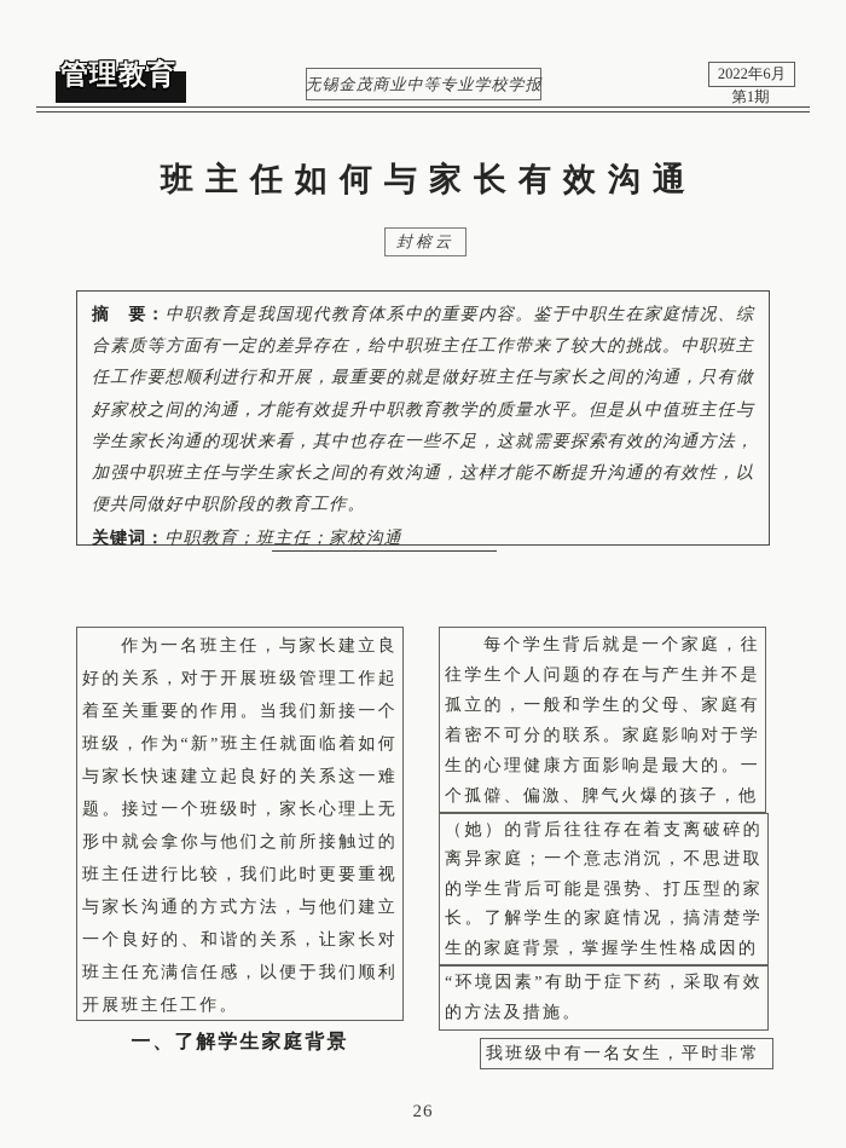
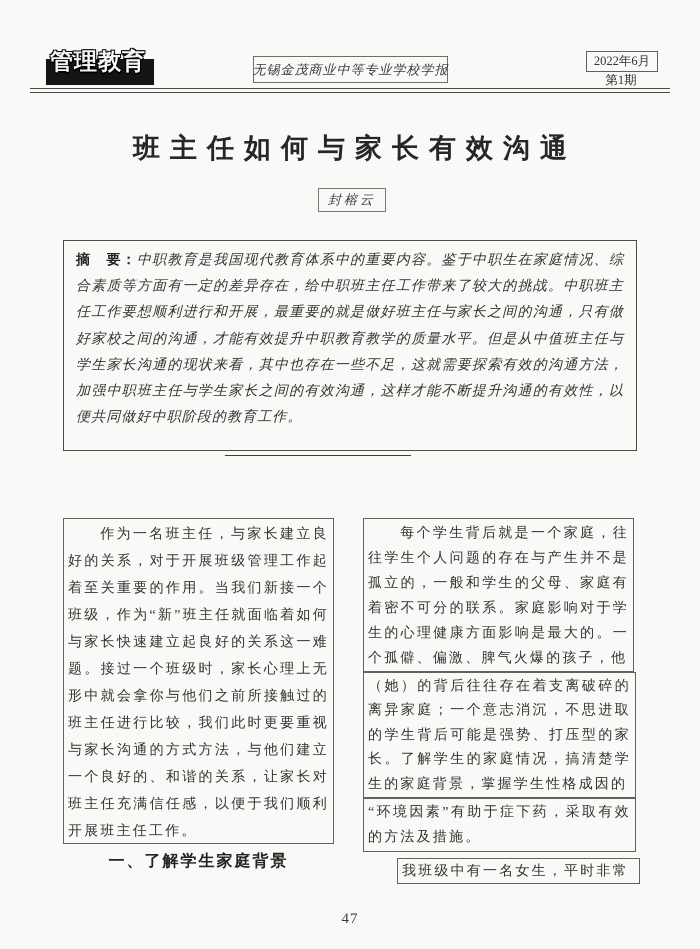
  管理教育
  无锡金茂商业中等专业学校学报
  2022年6月
  第1期
  班主任如何与家长有效沟通
  封榕云
  摘 要：中职教育是我国现代教育体系中的重要内容。鉴于中职生在家庭情况、综合素质等方面有一定的差异存在，给中职班主任工作带来了较大的挑战。中职班主任工作要想顺利进行和开展，最重要的就是做好班主任与家长之间的沟通，只有做好家校之间的沟通，才能有效提升中职教育教学的质量水平。但是从中值班主任与学生家长沟通的现状来看，其中也存在一些不足，这就需要探索有效的沟通方法，加强中职班主任与学生家长之间的有效沟通，这样才能不断提升沟通的有效性，以便共同做好中职阶段的教育工作。
- 关键词：中职教育；班主任；家校沟通
  作为一名班主任，与家长建立良好的关系，对于开展班级管理工作起着至关重要的作用。当我们新接一个班级，作为“新”班主任就面临着如何与家长快速建立起良好的关系这一难题。接过一个班级时，家长心理上无形中就会拿你与他们之前所接触过的班主任进行比较，我们此时更要重视与家长沟通的方式方法，与他们建立一个良好的、和谐的关系，让家长对班主任充满信任感，以便于我们顺利开展班主任工作。
  一、了解学生家庭背景
  每个学生背后就是一个家庭，往往学生个人问题的存在与产生并不是孤立的，一般和学生的父母、家庭有着密不可分的联系。家庭影响对于学生的心理健康方面影响是最大的。一个孤僻、偏激、脾气火爆的孩子，他
  （她）的背后往往存在着支离破碎的离异家庭；一个意志消沉，不思进取的学生背后可能是强势、打压型的家长。了解学生的家庭情况，搞清楚学生的家庭背景，掌握学生性格成因的
  “环境因素”有助于症下药，采取有效的方法及措施。
  我班级中有一名女生，平时非常
- 26
+ 47
